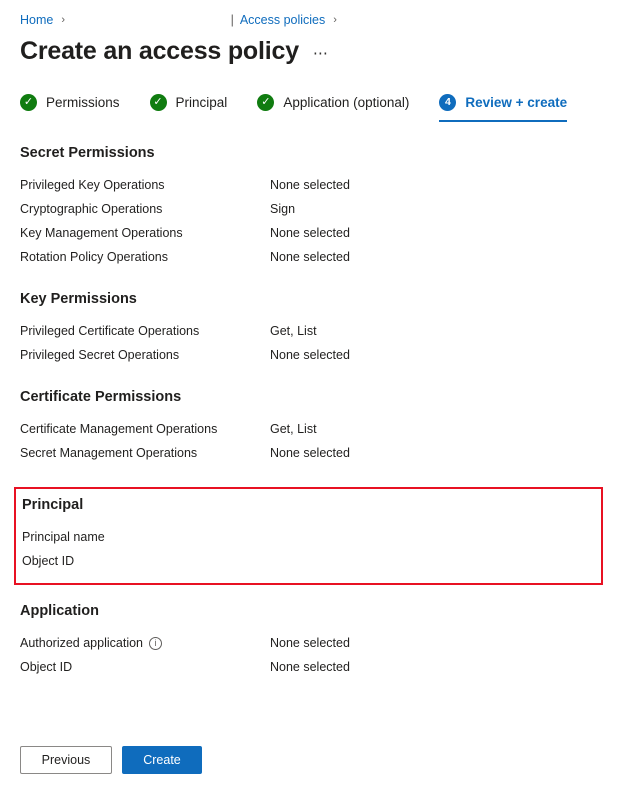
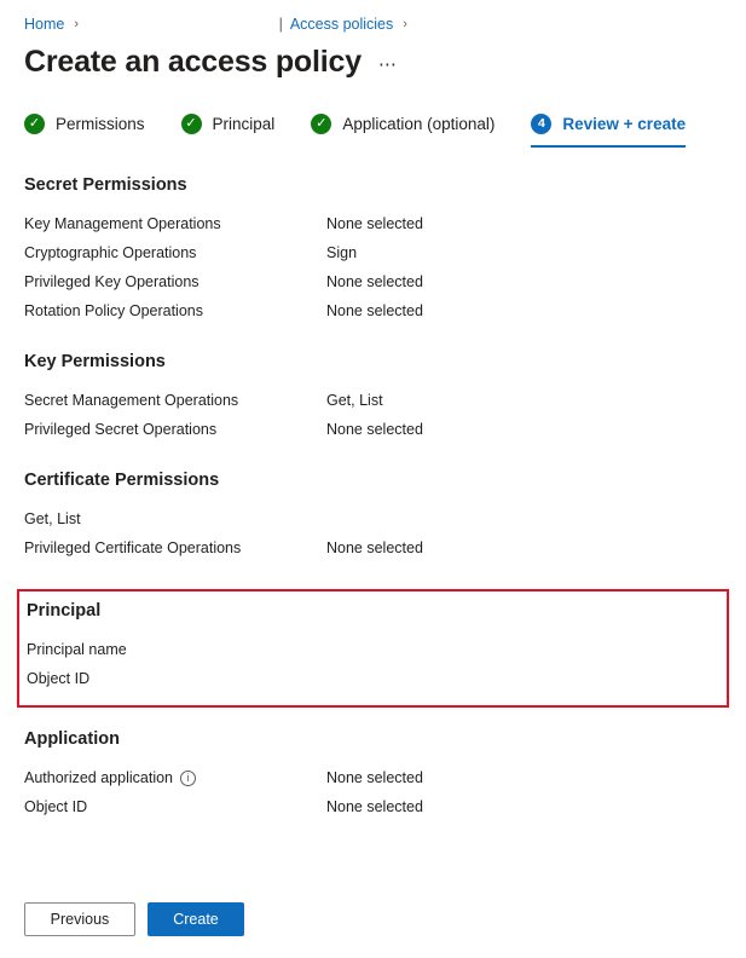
  Home
  ›
  |
  Access policies
  ›
  Create an access policy
  ⋯
  ✓
  Permissions
  ✓
  Principal
  ✓
  Application (optional)
  4
  Review + create
  Secret Permissions
- Privileged Key Operations
+ Key Management Operations
  None selected
  Cryptographic Operations
  Sign
- Key Management Operations
+ Privileged Key Operations
  None selected
  Rotation Policy Operations
  None selected
  Key Permissions
- Privileged Certificate Operations
+ Secret Management Operations
  Get, List
  Privileged Secret Operations
  None selected
  Certificate Permissions
- Certificate Management Operations
  Get, List
- Secret Management Operations
+ Privileged Certificate Operations
  None selected
  Principal
  Principal name
  Object ID
  Application
  Authorized application
  i
  None selected
  Object ID
  None selected
  Previous
  Create
